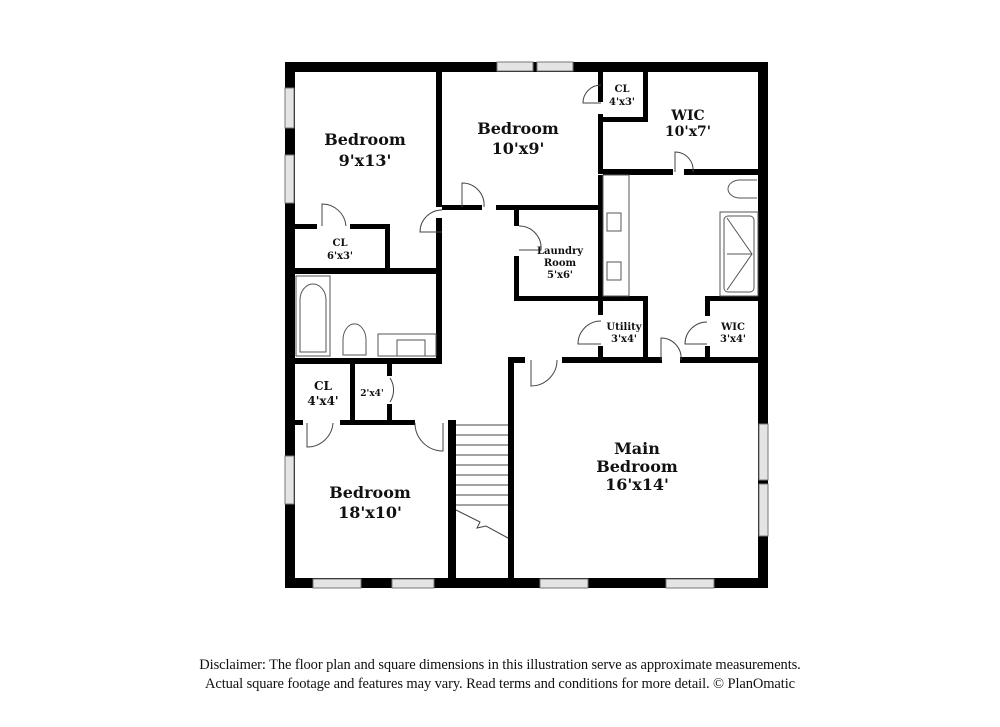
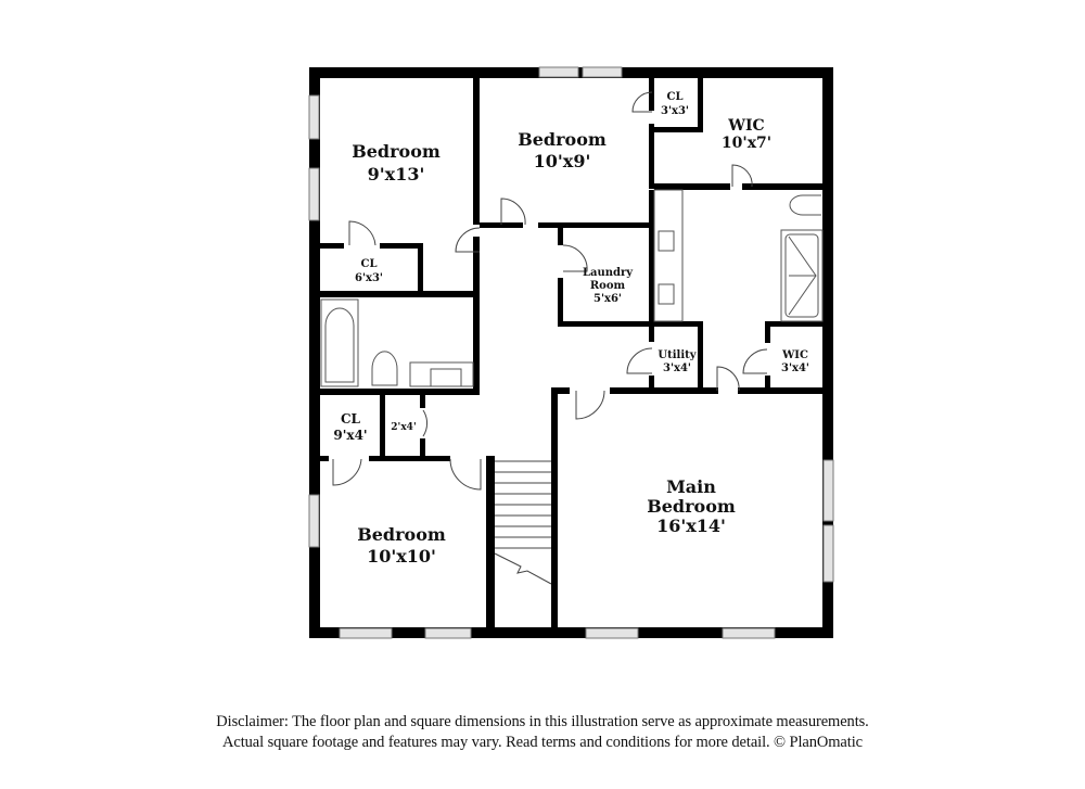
  Bedroom
  9'x13'
  Bedroom
  10'x9'
  CL
- 4'x3'
+ 3'x3'
  WIC
  10'x7'
  CL
  6'x3'
  Laundry
  Room
  5'x6'
  Utility
  3'x4'
  WIC
  3'x4'
  CL
- 4'x4'
+ 9'x4'
  2'x4'
  Bedroom
- 18'x10'
+ 10'x10'
  Main
  Bedroom
  16'x14'
  Disclaimer: The floor plan and square dimensions in this illustration serve as approximate measurements.
  Actual square footage and features may vary. Read terms and conditions for more detail. © PlanOmatic
